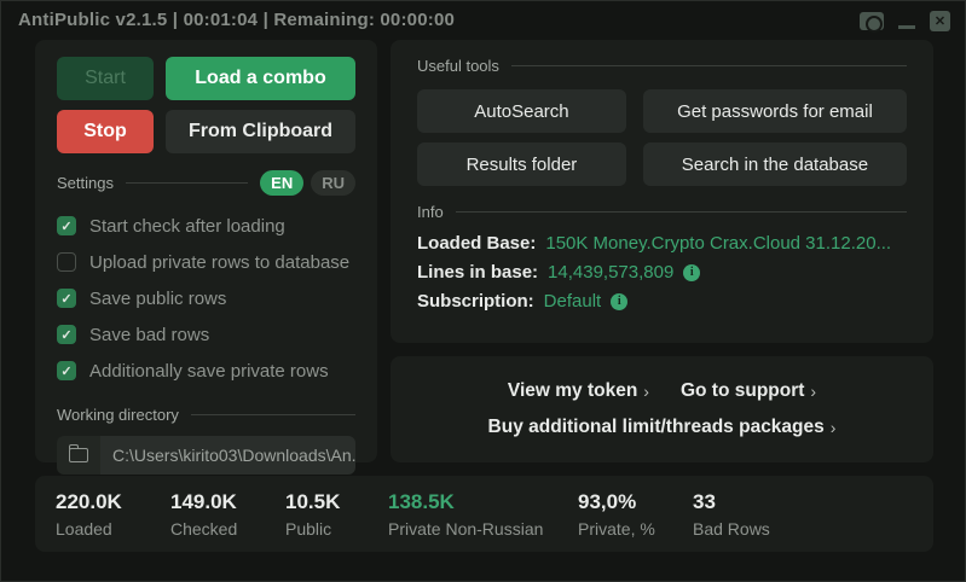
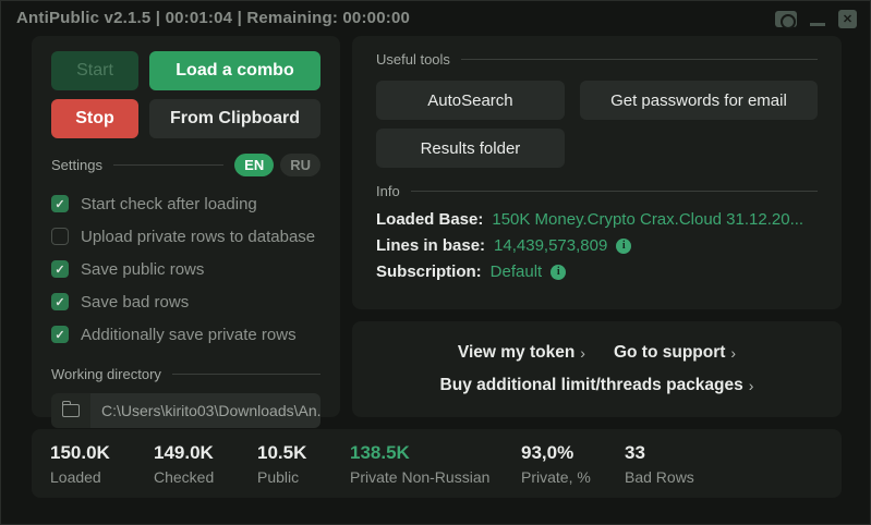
  AntiPublic v2.1.5 | 00:01:04 | Remaining: 00:00:00
  Start
  Load a combo
  Stop
  From Clipboard
  Settings
  EN
  RU
  Start check after loading
  Upload private rows to database
  Save public rows
  Save bad rows
  Additionally save private rows
  Working directory
  C:\Users\kirito03\Downloads\An.
  Useful tools
  AutoSearch
  Get passwords for email
  Results folder
- Search in the database
  Info
  Loaded Base:
  150K Money.Crypto Crax.Cloud 31.12.20...
  Lines in base:
  14,439,573,809
  Subscription:
  Default
  View my token
  ›
  Go to support
  ›
  Buy additional limit/threads packages
  ›
- 220.0K
+ 150.0K
  Loaded
  149.0K
  Checked
  10.5K
  Public
  138.5K
  Private Non-Russian
  93,0%
  Private, %
  33
  Bad Rows
